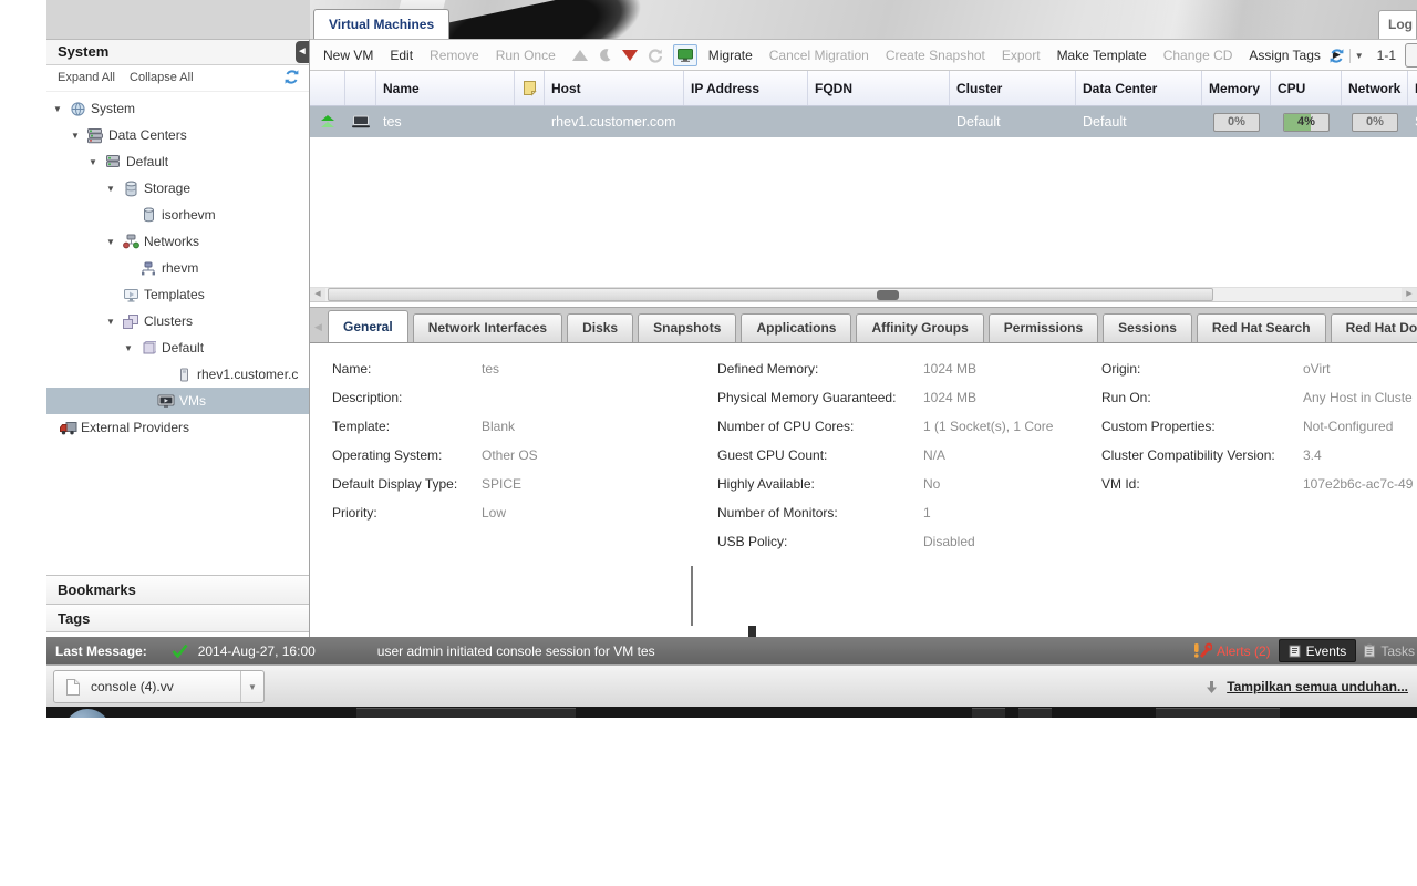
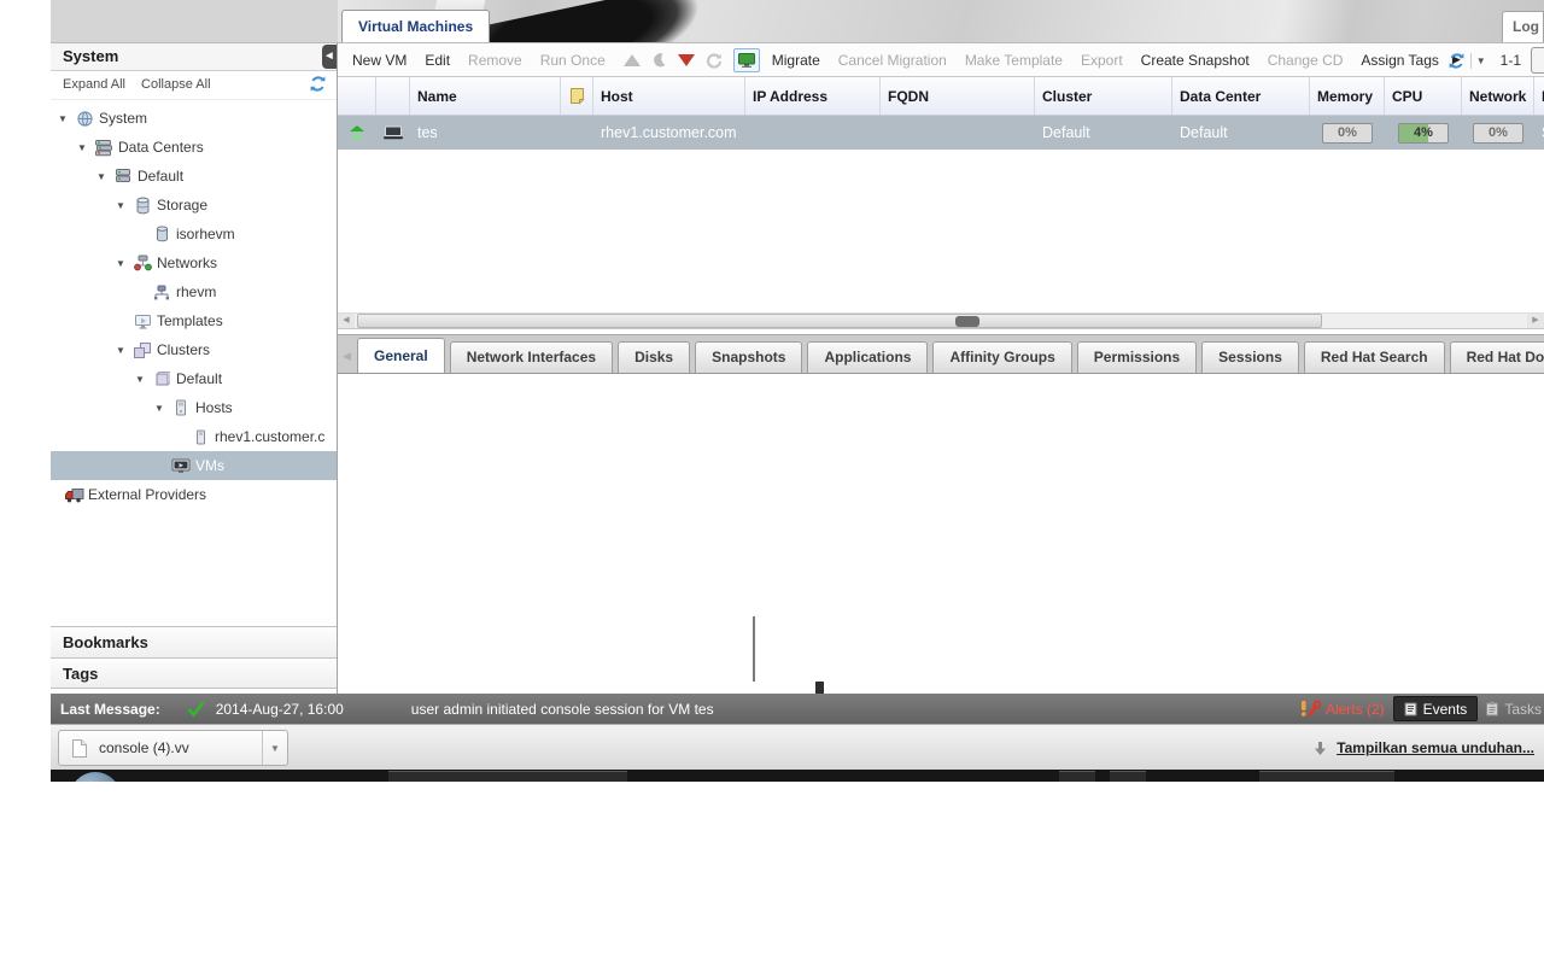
  Virtual Machines
  Log
  System
  Expand All Collapse All
  System
  Data Centers
  Default
  Storage
  isorhevm
  Networks
  rhevm
  Templates
  Clusters
  Default
+ Hosts
  rhev1.customer.c
  VMs
  External Providers
  Bookmarks
  Tags
  New VM
  Edit
  Remove
  Run Once
  Migrate
  Cancel Migration
- Create Snapshot
+ Make Template
  Export
- Make Template
+ Create Snapshot
  Change CD
  Assign Tags
  1-1
  Name
  Host
  IP Address
  FQDN
  Cluster
  Data Center
  Memory
  CPU
  Network
  tes
  rhev1.customer.com
  Default
  Default
  0%
  4%
  0%
  General
  Network Interfaces
  Disks
  Snapshots
  Applications
  Affinity Groups
  Permissions
  Sessions
  Red Hat Search
- Name: tes
- Description:
- Template: Blank
- Operating System: Other OS
- Default Display Type: SPICE
- Priority: Low
- Defined Memory: 1024 MB
- Physical Memory Guaranteed: 1024 MB
- Number of CPU Cores: 1 (1 Socket(s), 1 Core
- Guest CPU Count: N/A
- Highly Available: No
- Number of Monitors: 1
- USB Policy: Disabled
- Origin: oVirt
- Run On: Any Host in Cluste
- Custom Properties: Not-Configured
- Cluster Compatibility Version: 3.4
- VM Id: 107e2b6c-ac7c-49
  Last Message:
  2014-Aug-27, 16:00
  user admin initiated console session for VM tes
  Alerts (2)
  Events
  Tasks
  console (4).vv
  Tampilkan semua unduhan...
